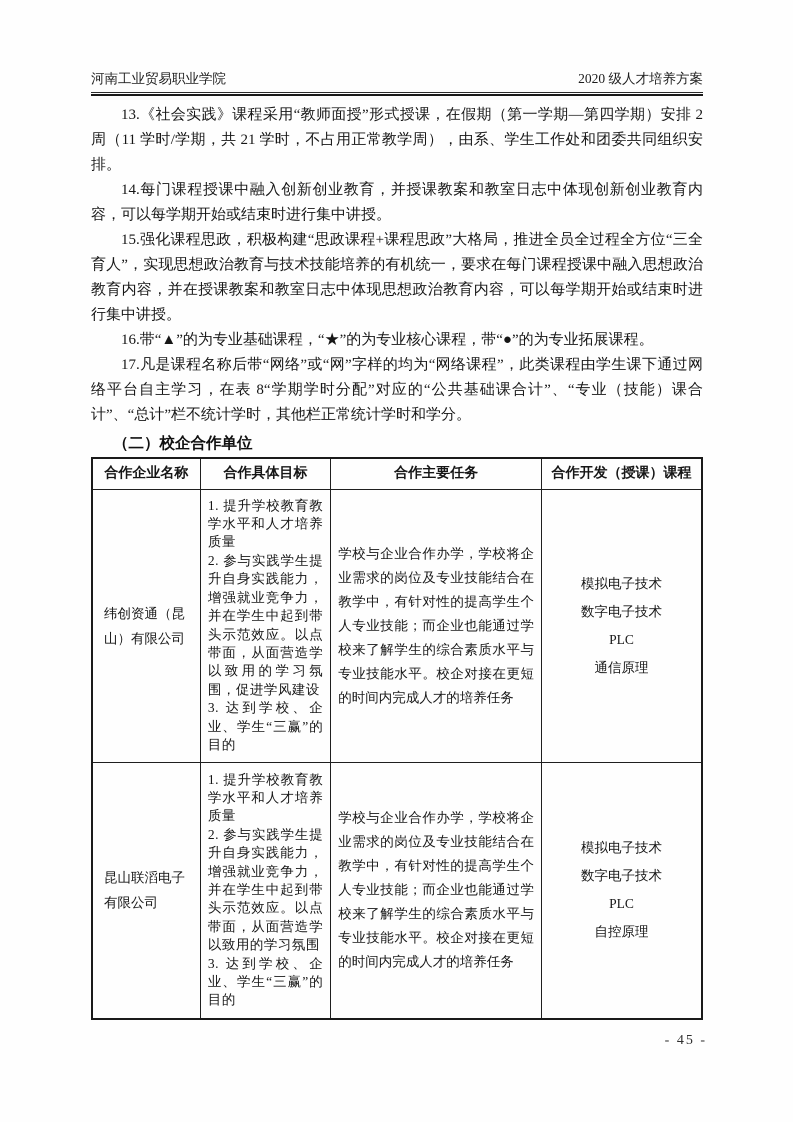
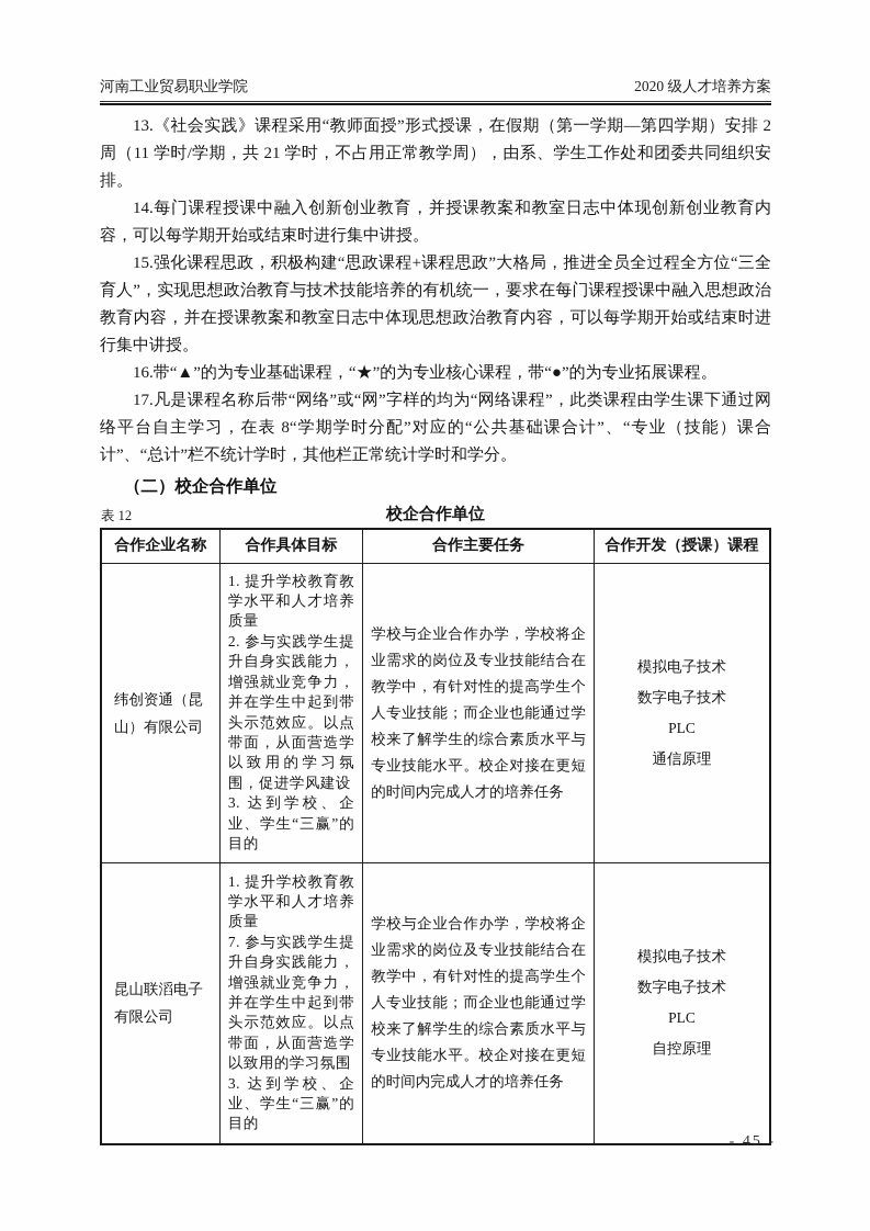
  河南工业贸易职业学院
  2020 级人才培养方案
  13.《社会实践》课程采用“教师面授”形式授课，在假期（第一学期—第四学期）安排 2 周（11 学时/学期，共 21 学时，不占用正常教学周），由系、学生工作处和团委共同组织安排。
  14.每门课程授课中融入创新创业教育，并授课教案和教室日志中体现创新创业教育内容，可以每学期开始或结束时进行集中讲授。
  15.强化课程思政，积极构建“思政课程+课程思政”大格局，推进全员全过程全方位“三全育人”，实现思想政治教育与技术技能培养的有机统一，要求在每门课程授课中融入思想政治教育内容，并在授课教案和教室日志中体现思想政治教育内容，可以每学期开始或结束时进行集中讲授。
  16.带“▲”的为专业基础课程，“★”的为专业核心课程，带“●”的为专业拓展课程。
  17.凡是课程名称后带“网络”或“网”字样的均为“网络课程”，此类课程由学生课下通过网络平台自主学习，在表 8“学期学时分配”对应的“公共基础课合计”、“专业（技能）课合计”、“总计”栏不统计学时，其他栏正常统计学时和学分。
  （二）校企合作单位
+ 表 12
+ 校企合作单位
  合作企业名称	合作具体目标	合作主要任务	合作开发（授课）课程
  纬创资通（昆山）有限公司	1. 提升学校教育教学水平和人才培养质量 2. 参与实践学生提升自身实践能力，增强就业竞争力，并在学生中起到带头示范效应。以点带面，从面营造学以致用的学习氛围，促进学风建设 3. 达到学校、企业、学生“三赢”的目的	学校与企业合作办学，学校将企业需求的岗位及专业技能结合在教学中，有针对性的提高学生个人专业技能；而企业也能通过学校来了解学生的综合素质水平与专业技能水平。校企对接在更短的时间内完成人才的培养任务	模拟电子技术 数字电子技术 PLC 通信原理
- 昆山联滔电子有限公司	1. 提升学校教育教学水平和人才培养质量 2. 参与实践学生提升自身实践能力，增强就业竞争力，并在学生中起到带头示范效应。以点带面，从面营造学以致用的学习氛围 3. 达到学校、企业、学生“三赢”的目的	学校与企业合作办学，学校将企业需求的岗位及专业技能结合在教学中，有针对性的提高学生个人专业技能；而企业也能通过学校来了解学生的综合素质水平与专业技能水平。校企对接在更短的时间内完成人才的培养任务	模拟电子技术 数字电子技术 PLC 自控原理
+ 昆山联滔电子有限公司	1. 提升学校教育教学水平和人才培养质量 7. 参与实践学生提升自身实践能力，增强就业竞争力，并在学生中起到带头示范效应。以点带面，从面营造学以致用的学习氛围 3. 达到学校、企业、学生“三赢”的目的	学校与企业合作办学，学校将企业需求的岗位及专业技能结合在教学中，有针对性的提高学生个人专业技能；而企业也能通过学校来了解学生的综合素质水平与专业技能水平。校企对接在更短的时间内完成人才的培养任务	模拟电子技术 数字电子技术 PLC 自控原理
  - 45 -
